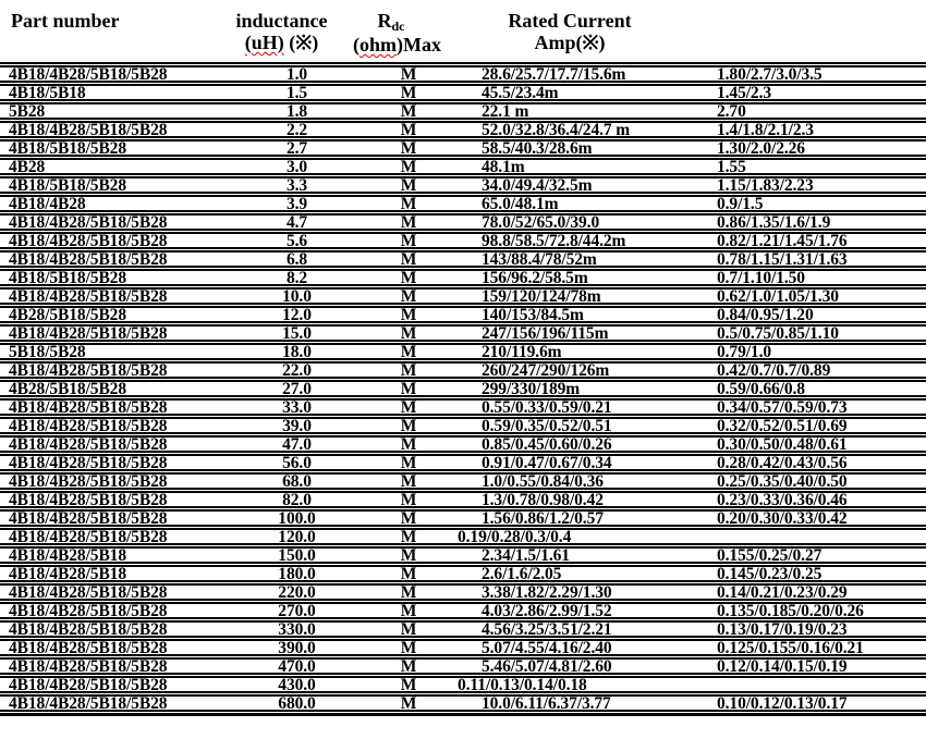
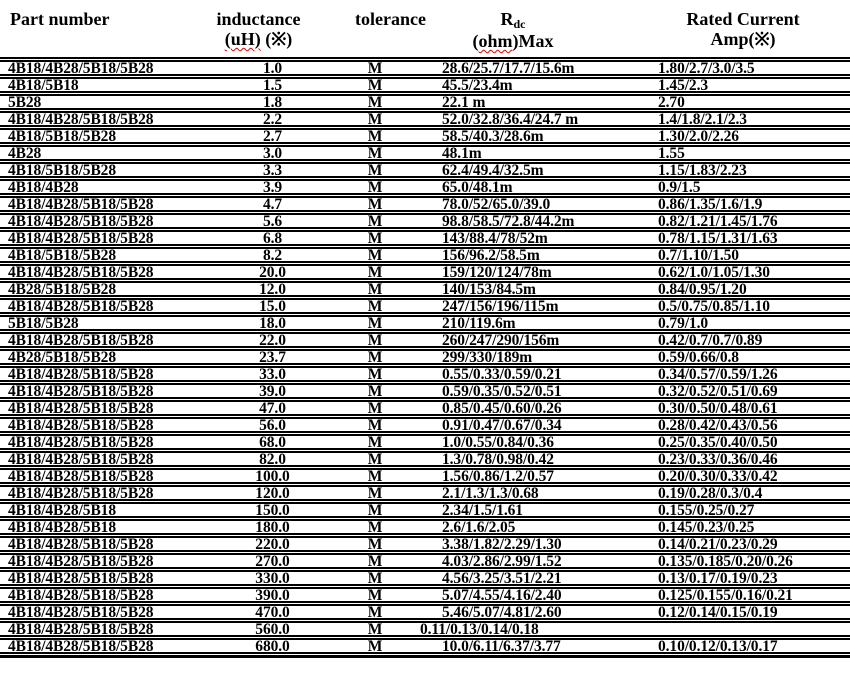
  Part number
  inductance
  (uH) (※)
+ tolerance
  Rdc
  (ohm)Max
  Rated Current
  Amp(※)
  4B18/4B28/5B18/5B28
  1.0
  M
  28.6/25.7/17.7/15.6m
  1.80/2.7/3.0/3.5
  4B18/5B18
  1.5
  M
  45.5/23.4m
  1.45/2.3
  5B28
  1.8
  M
  22.1 m
  2.70
  4B18/4B28/5B18/5B28
  2.2
  M
  52.0/32.8/36.4/24.7 m
  1.4/1.8/2.1/2.3
  4B18/5B18/5B28
  2.7
  M
  58.5/40.3/28.6m
  1.30/2.0/2.26
  4B28
  3.0
  M
  48.1m
  1.55
  4B18/5B18/5B28
  3.3
  M
- 34.0/49.4/32.5m
+ 62.4/49.4/32.5m
  1.15/1.83/2.23
  4B18/4B28
  3.9
  M
  65.0/48.1m
  0.9/1.5
  4B18/4B28/5B18/5B28
  4.7
  M
  78.0/52/65.0/39.0
  0.86/1.35/1.6/1.9
  4B18/4B28/5B18/5B28
  5.6
  M
  98.8/58.5/72.8/44.2m
  0.82/1.21/1.45/1.76
  4B18/4B28/5B18/5B28
  6.8
  M
  143/88.4/78/52m
  0.78/1.15/1.31/1.63
  4B18/5B18/5B28
  8.2
  M
  156/96.2/58.5m
  0.7/1.10/1.50
  4B18/4B28/5B18/5B28
- 10.0
+ 20.0
  M
  159/120/124/78m
  0.62/1.0/1.05/1.30
  4B28/5B18/5B28
  12.0
  M
  140/153/84.5m
  0.84/0.95/1.20
  4B18/4B28/5B18/5B28
  15.0
  M
  247/156/196/115m
  0.5/0.75/0.85/1.10
  5B18/5B28
  18.0
  M
  210/119.6m
  0.79/1.0
  4B18/4B28/5B18/5B28
  22.0
  M
- 260/247/290/126m
+ 260/247/290/156m
  0.42/0.7/0.7/0.89
  4B28/5B18/5B28
- 27.0
+ 23.7
  M
  299/330/189m
  0.59/0.66/0.8
  4B18/4B28/5B18/5B28
  33.0
  M
  0.55/0.33/0.59/0.21
- 0.34/0.57/0.59/0.73
+ 0.34/0.57/0.59/1.26
  4B18/4B28/5B18/5B28
  39.0
  M
  0.59/0.35/0.52/0.51
  0.32/0.52/0.51/0.69
  4B18/4B28/5B18/5B28
  47.0
  M
  0.85/0.45/0.60/0.26
  0.30/0.50/0.48/0.61
  4B18/4B28/5B18/5B28
  56.0
  M
  0.91/0.47/0.67/0.34
  0.28/0.42/0.43/0.56
  4B18/4B28/5B18/5B28
  68.0
  M
  1.0/0.55/0.84/0.36
  0.25/0.35/0.40/0.50
  4B18/4B28/5B18/5B28
  82.0
  M
  1.3/0.78/0.98/0.42
  0.23/0.33/0.36/0.46
  4B18/4B28/5B18/5B28
  100.0
  M
  1.56/0.86/1.2/0.57
  0.20/0.30/0.33/0.42
  4B18/4B28/5B18/5B28
  120.0
  M
+ 2.1/1.3/1.3/0.68
  0.19/0.28/0.3/0.4
  4B18/4B28/5B18
  150.0
  M
  2.34/1.5/1.61
  0.155/0.25/0.27
  4B18/4B28/5B18
  180.0
  M
  2.6/1.6/2.05
  0.145/0.23/0.25
  4B18/4B28/5B18/5B28
  220.0
  M
  3.38/1.82/2.29/1.30
  0.14/0.21/0.23/0.29
  4B18/4B28/5B18/5B28
  270.0
  M
  4.03/2.86/2.99/1.52
  0.135/0.185/0.20/0.26
  4B18/4B28/5B18/5B28
  330.0
  M
  4.56/3.25/3.51/2.21
  0.13/0.17/0.19/0.23
  4B18/4B28/5B18/5B28
  390.0
  M
  5.07/4.55/4.16/2.40
  0.125/0.155/0.16/0.21
  4B18/4B28/5B18/5B28
  470.0
  M
  5.46/5.07/4.81/2.60
  0.12/0.14/0.15/0.19
  4B18/4B28/5B18/5B28
- 430.0
+ 560.0
  M
  0.11/0.13/0.14/0.18
  4B18/4B28/5B18/5B28
  680.0
  M
  10.0/6.11/6.37/3.77
  0.10/0.12/0.13/0.17
